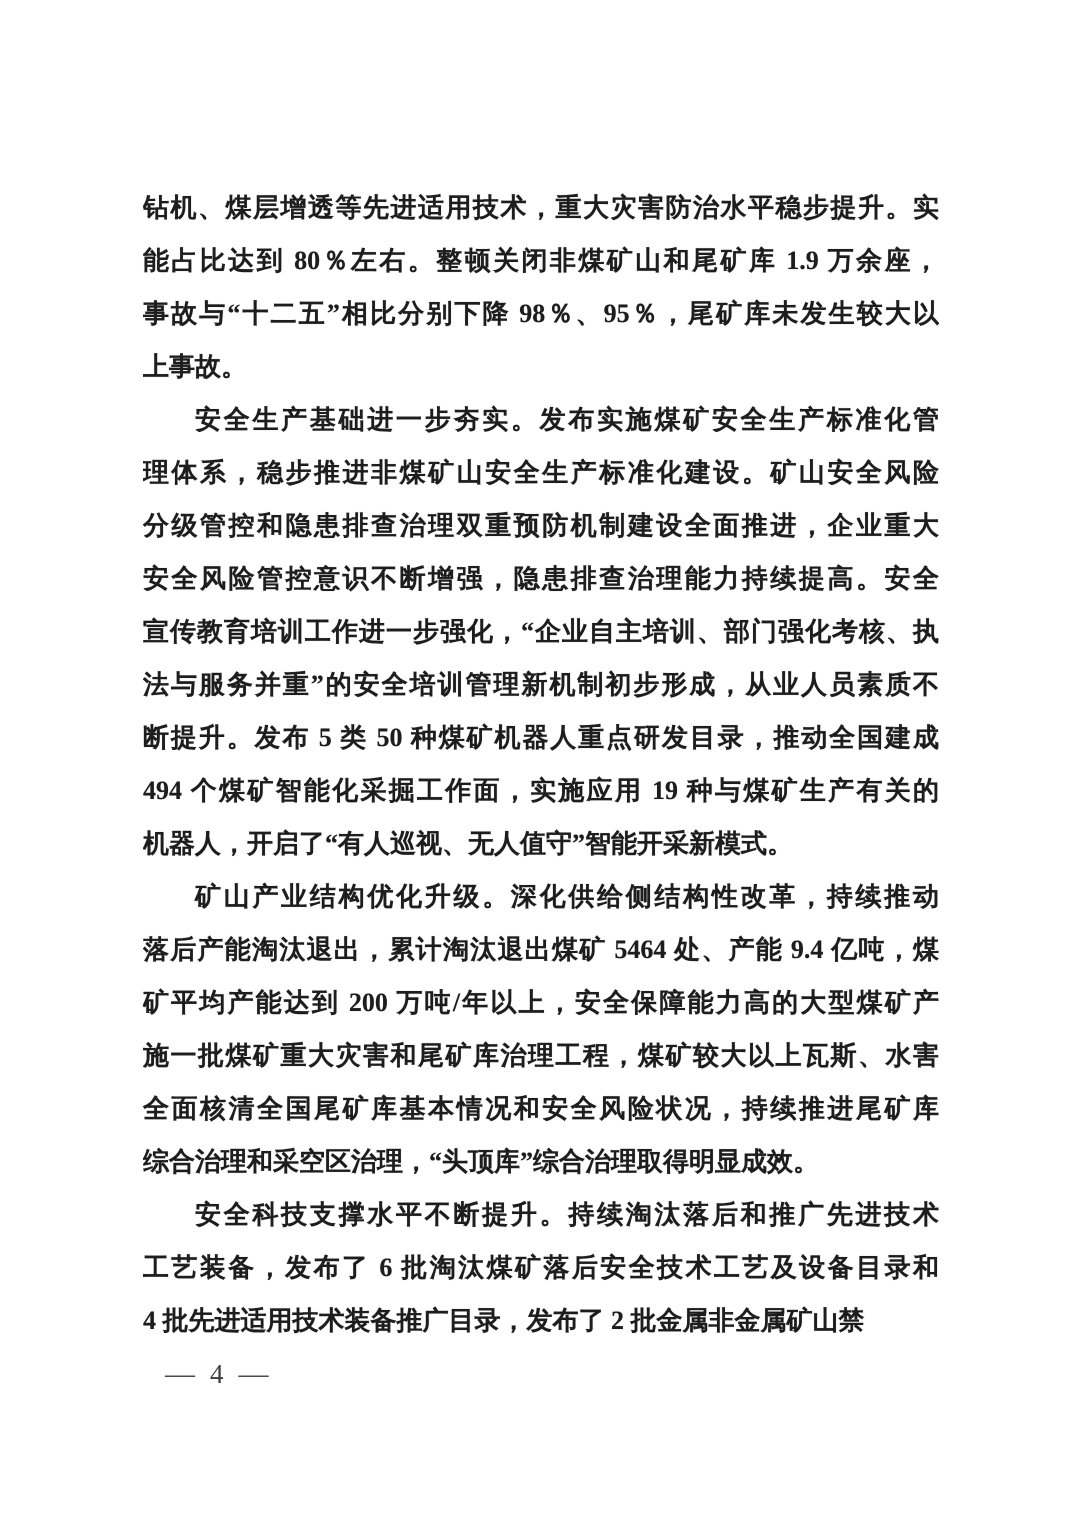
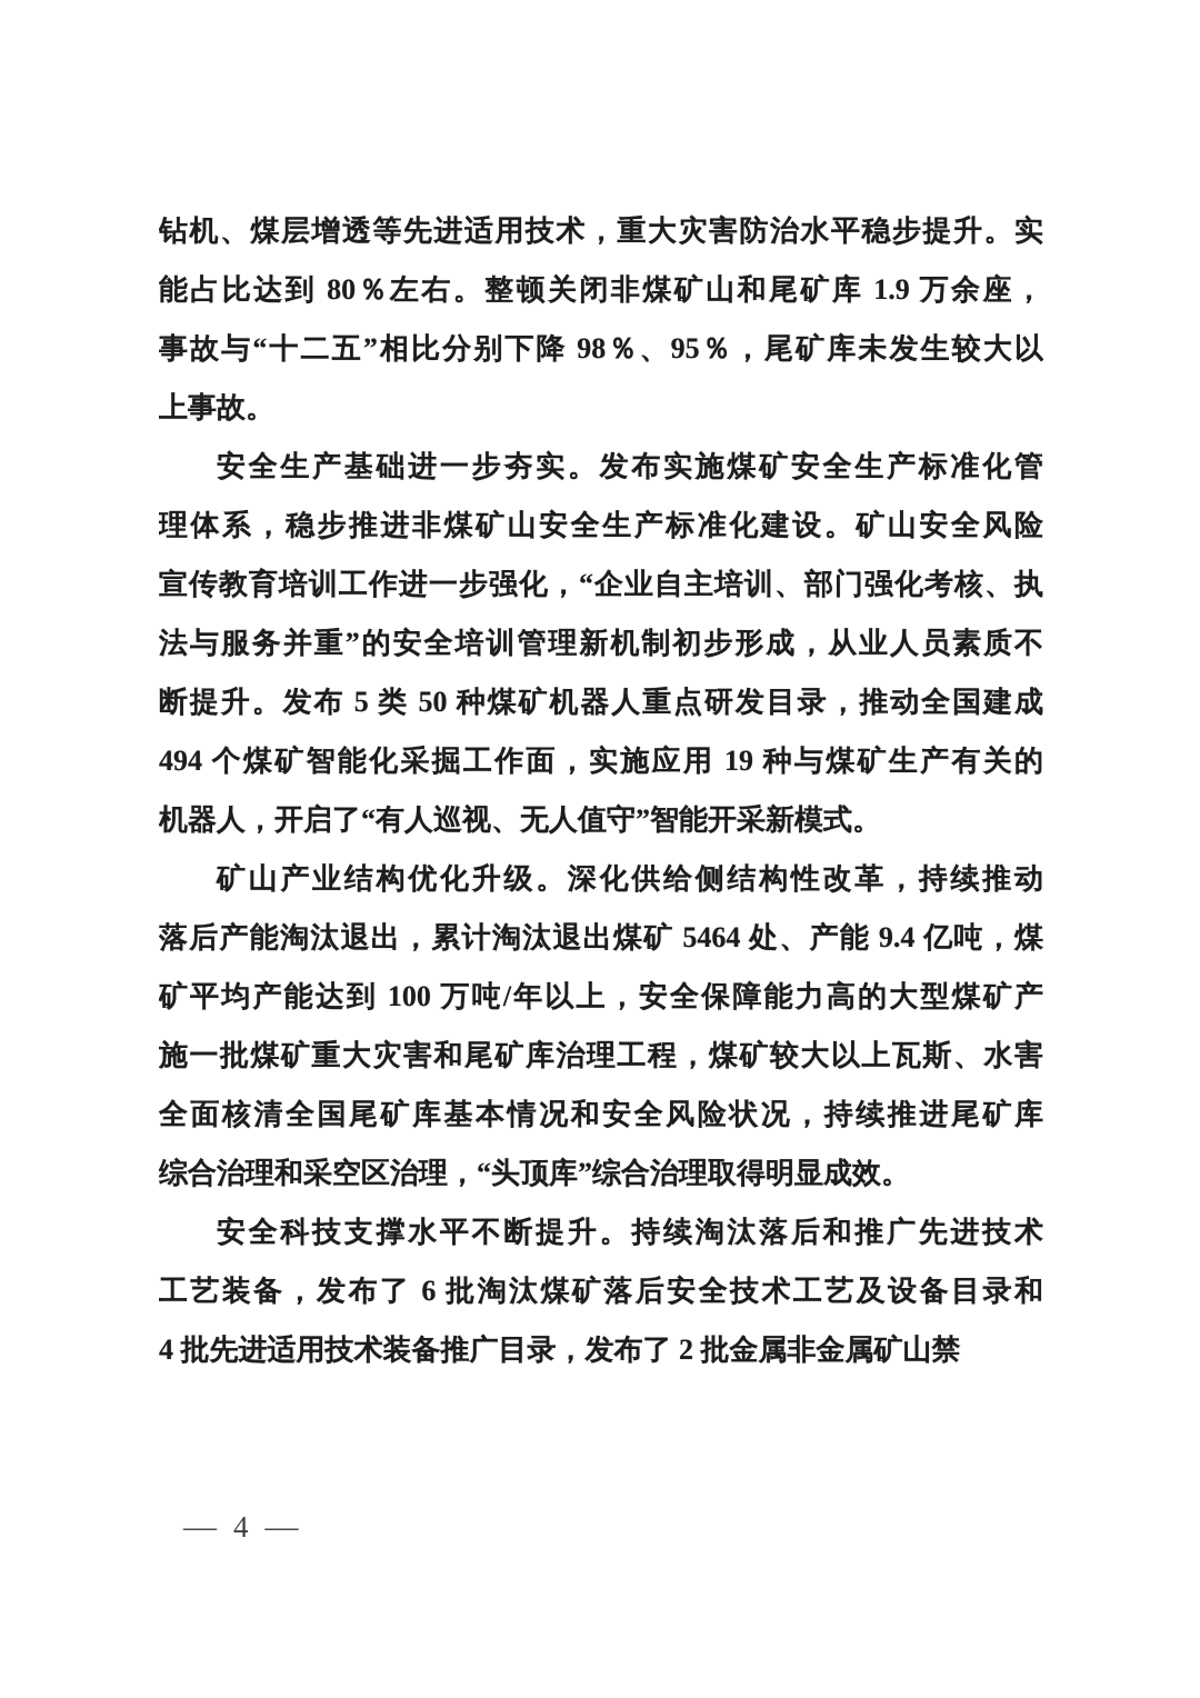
  钻机、煤层增透等先进适用技术，重大灾害防治水平稳步提升。实
  能占比达到 80％左右。整顿关闭非煤矿山和尾矿库 1.9 万余座，
  事故与“十二五”相比分别下降 98％、95％，尾矿库未发生较大以
  上事故。
  安全生产基础进一步夯实。发布实施煤矿安全生产标准化管
  理体系，稳步推进非煤矿山安全生产标准化建设。矿山安全风险
- 分级管控和隐患排查治理双重预防机制建设全面推进，企业重大
- 安全风险管控意识不断增强，隐患排查治理能力持续提高。安全
  宣传教育培训工作进一步强化，“企业自主培训、部门强化考核、执
  法与服务并重”的安全培训管理新机制初步形成，从业人员素质不
  断提升。发布 5 类 50 种煤矿机器人重点研发目录，推动全国建成
  494 个煤矿智能化采掘工作面，实施应用 19 种与煤矿生产有关的
  机器人，开启了“有人巡视、无人值守”智能开采新模式。
  矿山产业结构优化升级。深化供给侧结构性改革，持续推动
  落后产能淘汰退出，累计淘汰退出煤矿 5464 处、产能 9.4 亿吨，煤
- 矿平均产能达到 200 万吨/年以上，安全保障能力高的大型煤矿产
+ 矿平均产能达到 100 万吨/年以上，安全保障能力高的大型煤矿产
  施一批煤矿重大灾害和尾矿库治理工程，煤矿较大以上瓦斯、水害
  全面核清全国尾矿库基本情况和安全风险状况，持续推进尾矿库
  综合治理和采空区治理，“头顶库”综合治理取得明显成效。
  安全科技支撑水平不断提升。持续淘汰落后和推广先进技术
  工艺装备，发布了 6 批淘汰煤矿落后安全技术工艺及设备目录和
  4 批先进适用技术装备推广目录，发布了 2 批金属非金属矿山禁
  —
  4
  —
